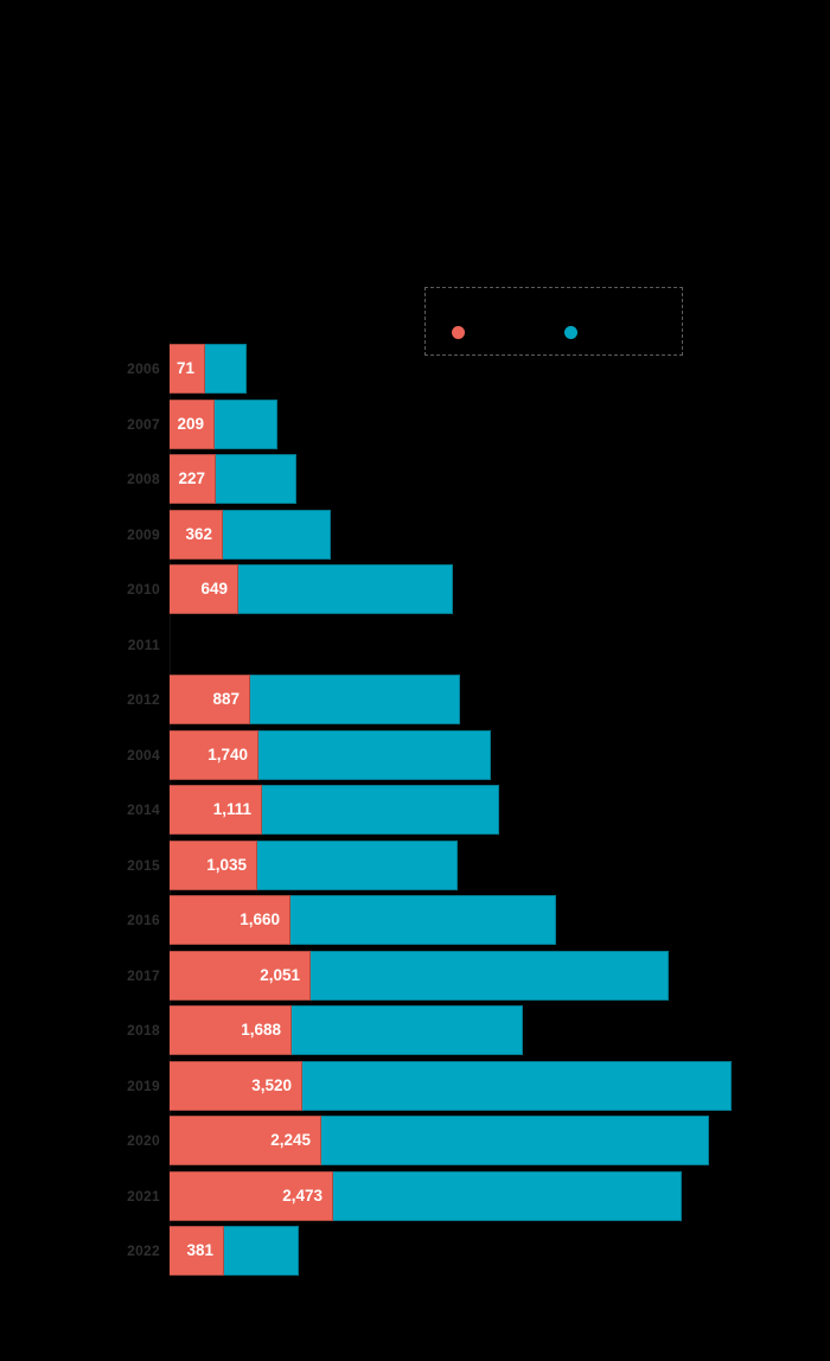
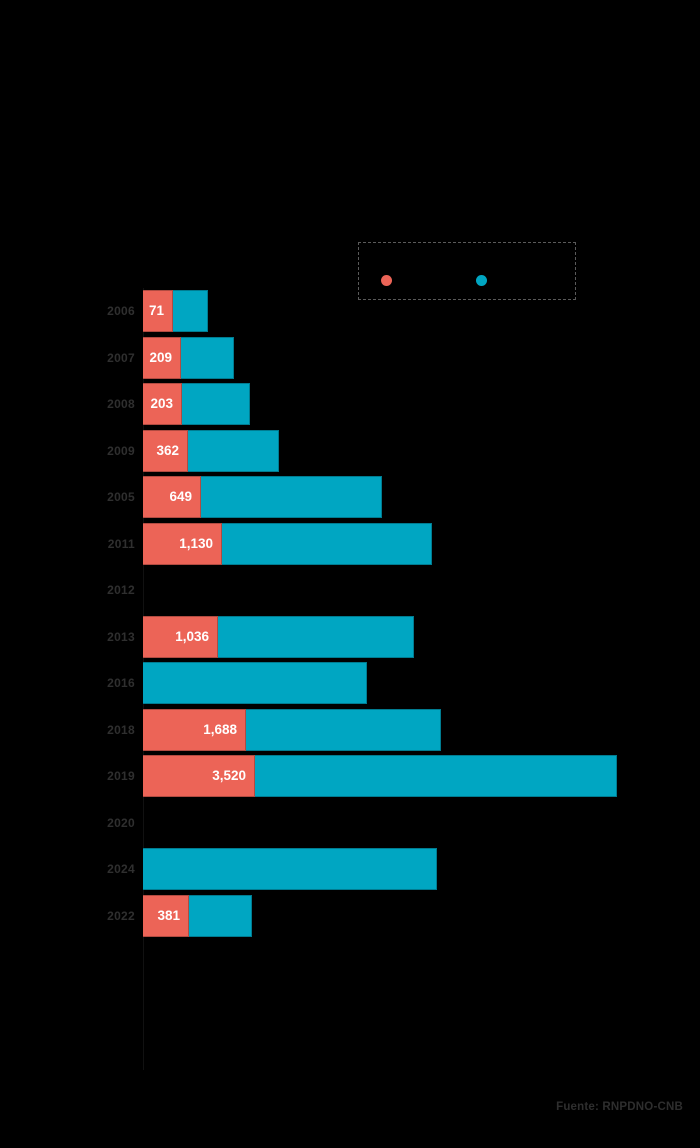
  2006
  71
  2007
  209
  2008
- 227
+ 203
  2009
  362
- 2010
+ 2005
  649
  2011
+ 1,130
  2012
- 887
- 2004
+ 2013
- 1,740
+ 1,036
- 2014
- 1,111
- 2015
- 1,035
  2016
- 1,660
- 2017
- 2,051
  2018
  1,688
  2019
  3,520
  2020
- 2,245
- 2021
+ 2024
- 2,473
  2022
  381
+ Fuente: RNPDNO-CNB
